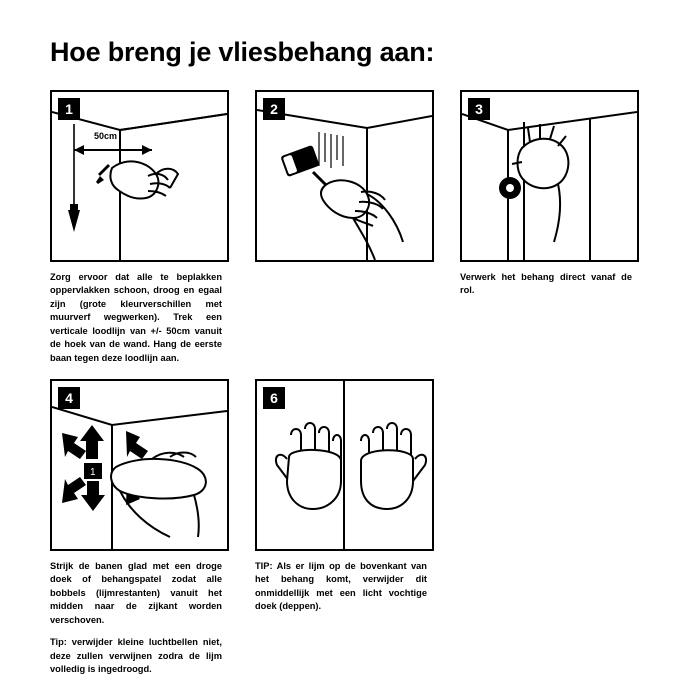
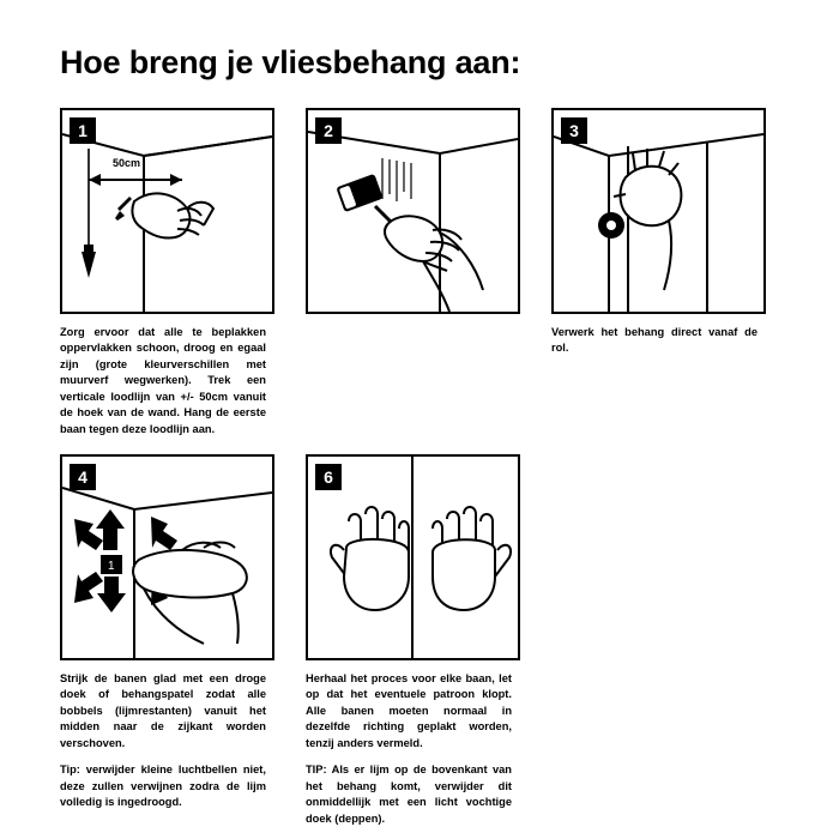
  Hoe breng je vliesbehang aan:
  1
  50cm
  Zorg ervoor dat alle te beplakken oppervlakken schoon, droog en egaal zijn (grote kleurverschillen met muurverf wegwerken). Trek een verticale loodlijn van +/- 50cm vanuit de hoek van de wand. Hang de eerste baan tegen deze loodlijn aan.
  2
  3
  Verwerk het behang direct vanaf de rol.
  1
  4
  Strijk de banen glad met een droge doek of behangspatel zodat alle bobbels (lijmrestanten) vanuit het midden naar de zijkant worden verschoven.
  Tip: verwijder kleine luchtbellen niet, deze zullen verwijnen zodra de lijm volledig is ingedroogd.
  6
+ Herhaal het proces voor elke baan, let op dat het eventuele patroon klopt. Alle banen moeten normaal in dezelfde richting geplakt worden, tenzij anders vermeld.
  TIP: Als er lijm op de bovenkant van het behang komt, verwijder dit onmiddellijk met een licht vochtige doek (deppen).
